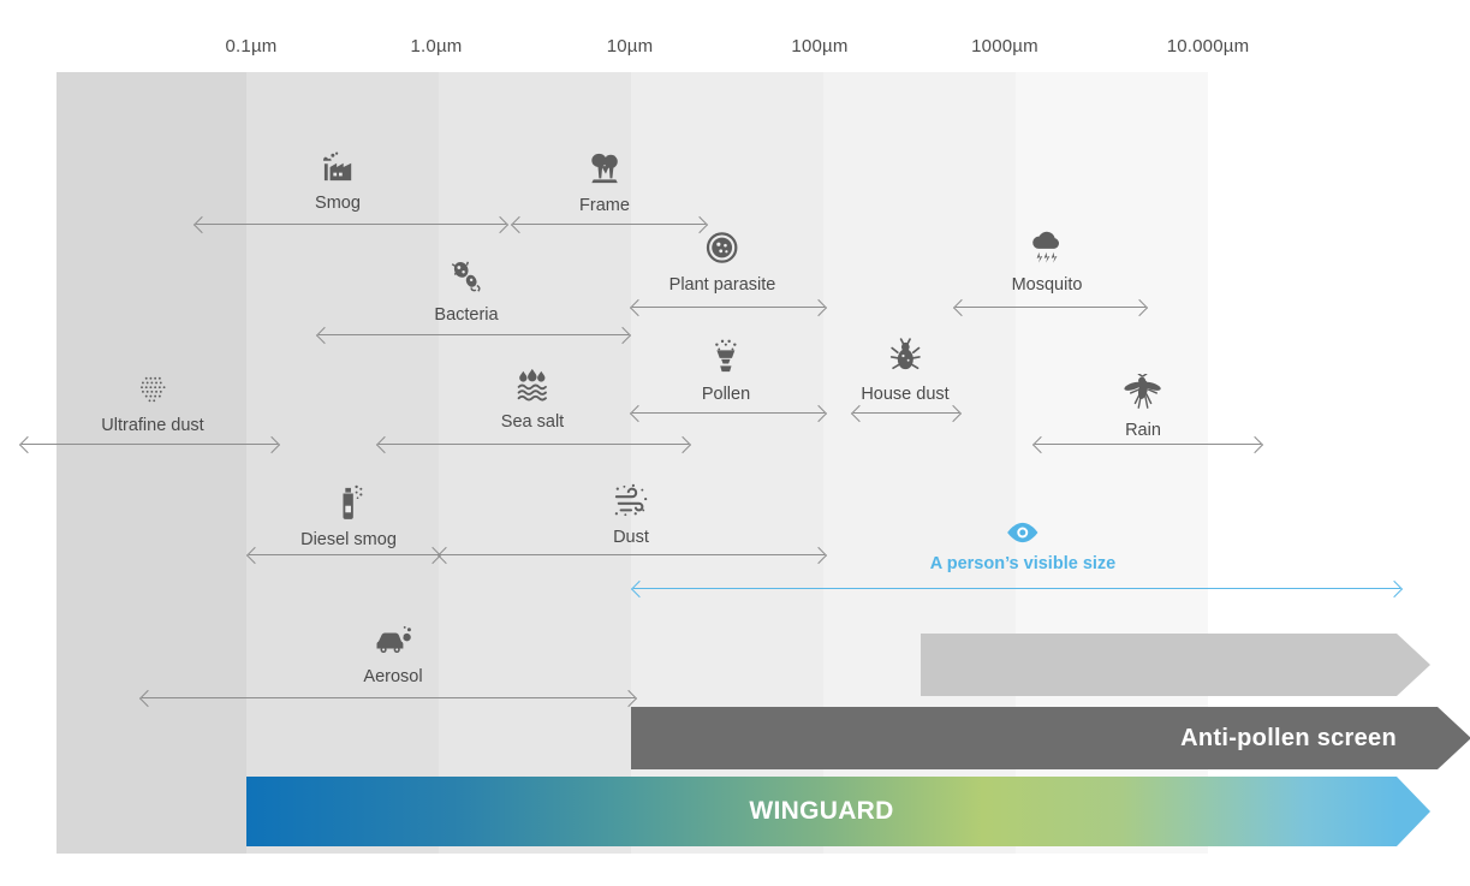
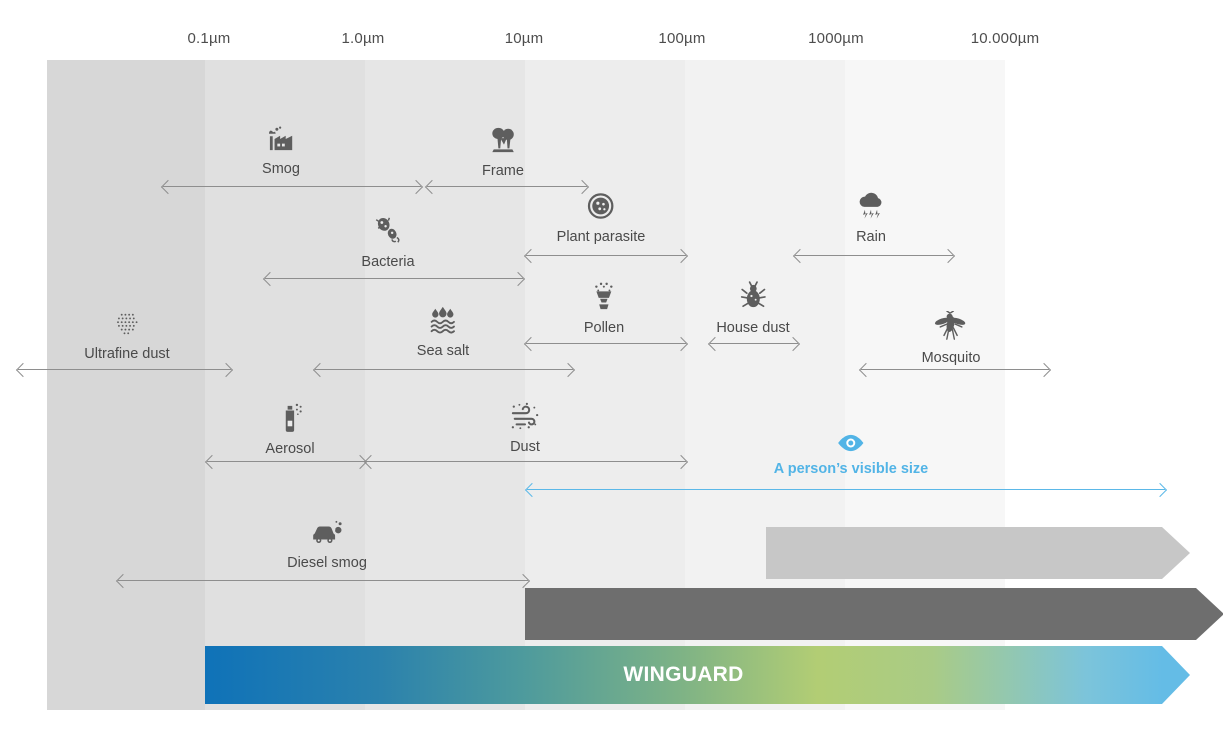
  0.1µm
  1.0µm
  10µm
  100µm
  1000µm
  10.000µm
  Smog
  Frame
  Bacteria
  Plant parasite
- Mosquito
+ Rain
  Ultrafine dust
  Sea salt
  Pollen
  House dust
- Rain
+ Mosquito
- Diesel smog
+ Aerosol
  Dust
- Aerosol
+ Diesel smog
  A person’s visible size
- Anti-pollen screen
  WINGUARD
